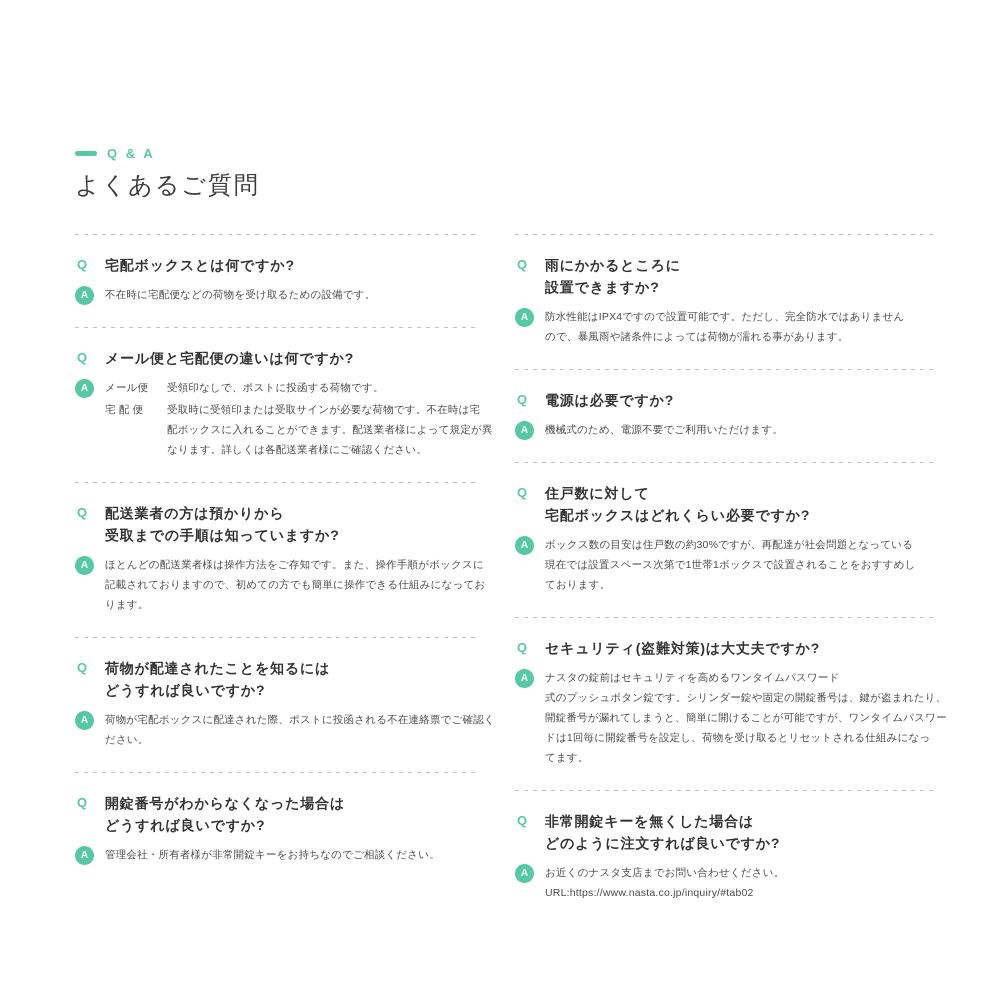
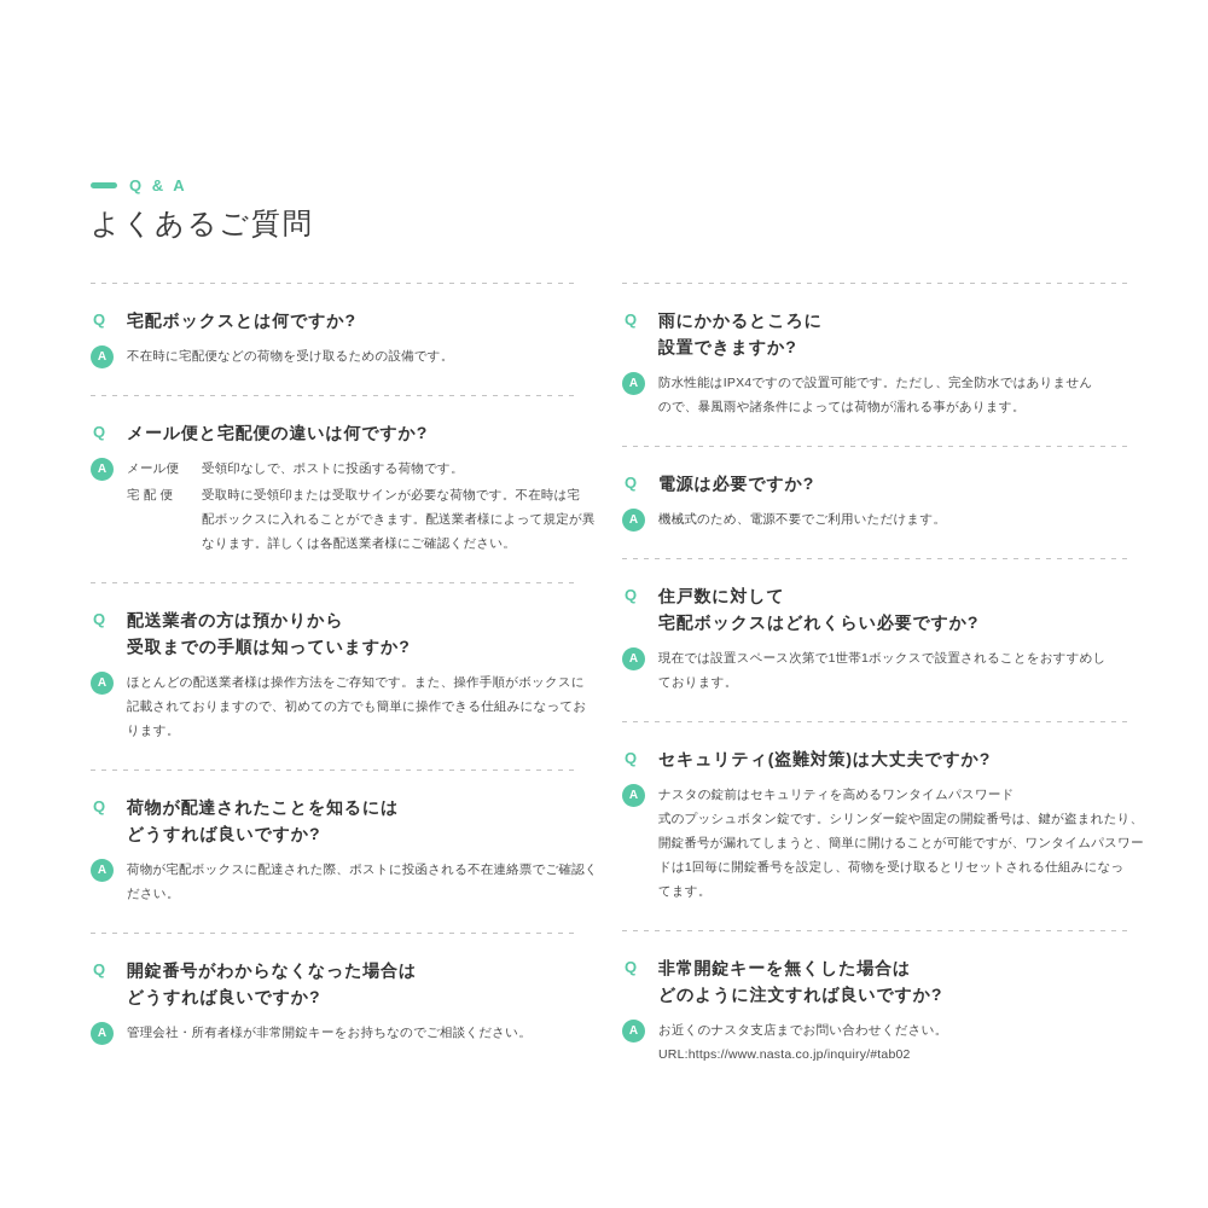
  Q & A
  よくあるご質問
  Q
  宅配ボックスとは何ですか?
  A
  不在時に宅配便などの荷物を受け取るための設備です。
  Q
  メール便と宅配便の違いは何ですか?
  A
  メール便
  受領印なしで、ポストに投函する荷物です。
  宅 配 便
  受取時に受領印または受取サインが必要な荷物です。不在時は宅
  配ボックスに入れることができます。配送業者様によって規定が異
  なります。詳しくは各配送業者様にご確認ください。
  Q
  配送業者の方は預かりから
  受取までの手順は知っていますか?
  A
  ほとんどの配送業者様は操作方法をご存知です。また、操作手順がボックスに
  記載されておりますので、初めての方でも簡単に操作できる仕組みになってお
  ります。
  Q
  荷物が配達されたことを知るには
  どうすれば良いですか?
  A
  荷物が宅配ボックスに配達された際、ポストに投函される不在連絡票でご確認く
  ださい。
  Q
  開錠番号がわからなくなった場合は
  どうすれば良いですか?
  A
  管理会社・所有者様が非常開錠キーをお持ちなのでご相談ください。
  Q
  雨にかかるところに
  設置できますか?
  A
  防水性能はIPX4ですので設置可能です。ただし、完全防水ではありません
  ので、暴風雨や諸条件によっては荷物が濡れる事があります。
  Q
  電源は必要ですか?
  A
  機械式のため、電源不要でご利用いただけます。
  Q
  住戸数に対して
  宅配ボックスはどれくらい必要ですか?
  A
- ボックス数の目安は住戸数の約30%ですが、再配達が社会問題となっている
  現在では設置スペース次第で1世帯1ボックスで設置されることをおすすめし
  ております。
  Q
  セキュリティ(盗難対策)は大丈夫ですか?
  A
  ナスタの錠前はセキュリティを高めるワンタイムパスワード
  式のプッシュボタン錠です。シリンダー錠や固定の開錠番号は、鍵が盗まれたり、
  開錠番号が漏れてしまうと、簡単に開けることが可能ですが、ワンタイムパスワー
  ドは1回毎に開錠番号を設定し、荷物を受け取るとリセットされる仕組みになっ
  てます。
  Q
  非常開錠キーを無くした場合は
  どのように注文すれば良いですか?
  A
  お近くのナスタ支店までお問い合わせください。
  URL:https://www.nasta.co.jp/inquiry/#tab02
